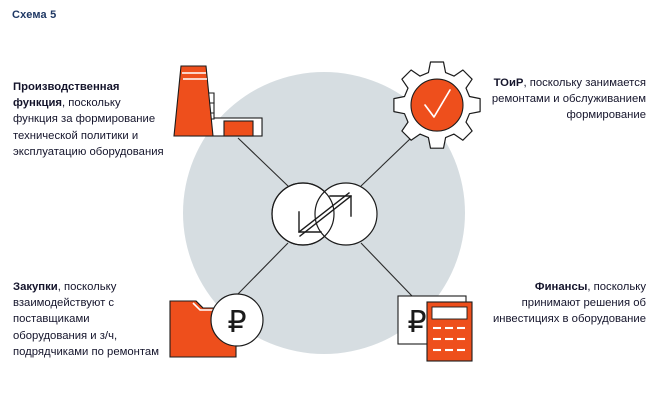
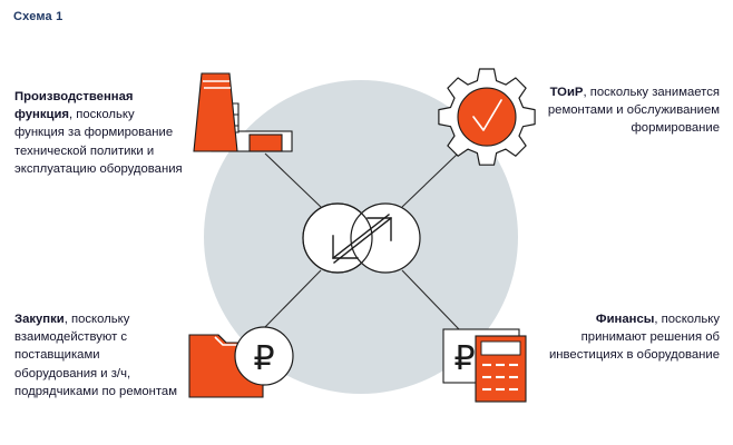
- Схема 5
+ Схема 1
  ₽
  ₽
  Производственная функция, поскольку функция за формирование технической политики и эксплуатацию оборудования
  Закупки, поскольку взаимодействуют с поставщиками оборудования и з/ч, подрядчиками по ремонтам
  ТОиР, поскольку занимается ремонтами и обслуживанием формирование
  Финансы, поскольку принимают решения об инвестициях в оборудование
